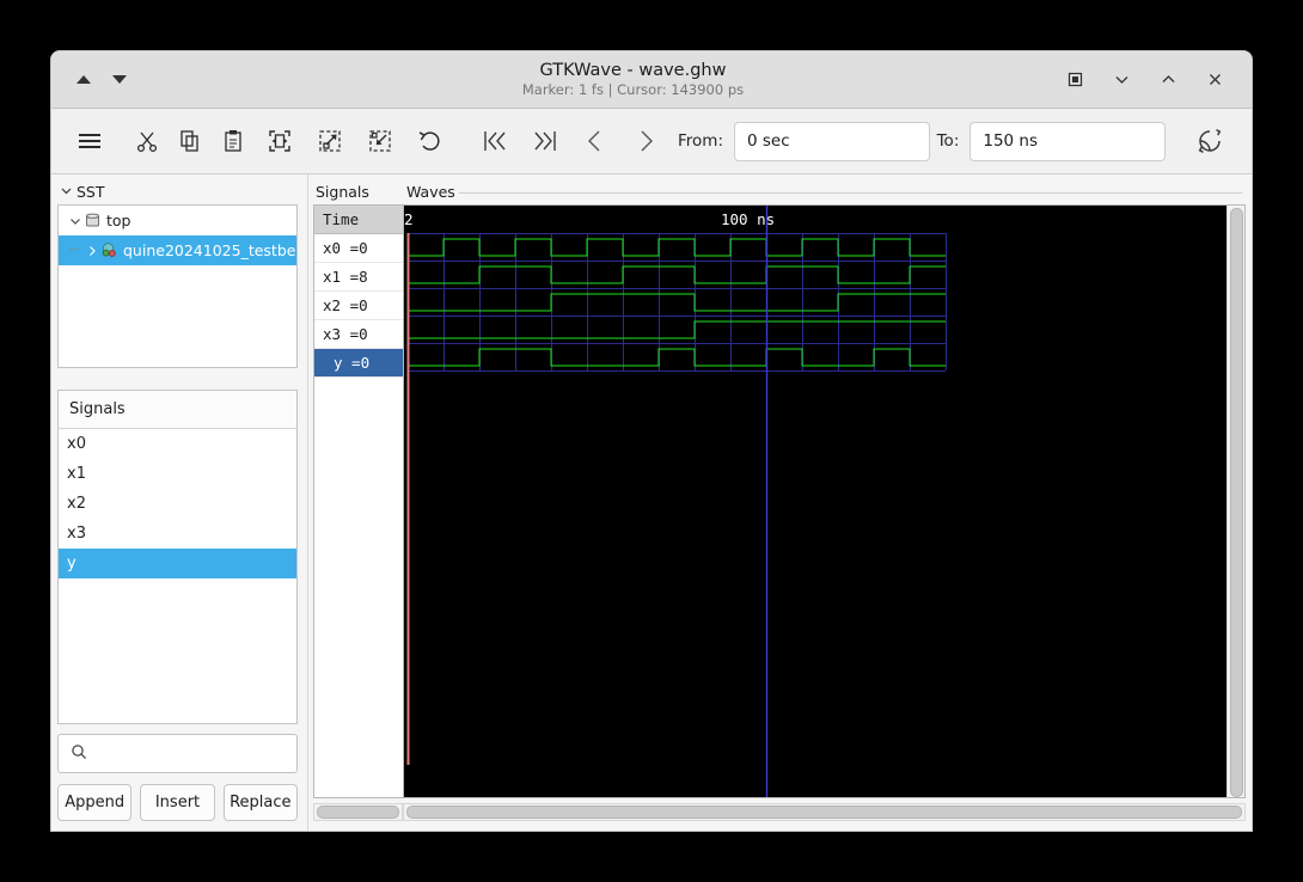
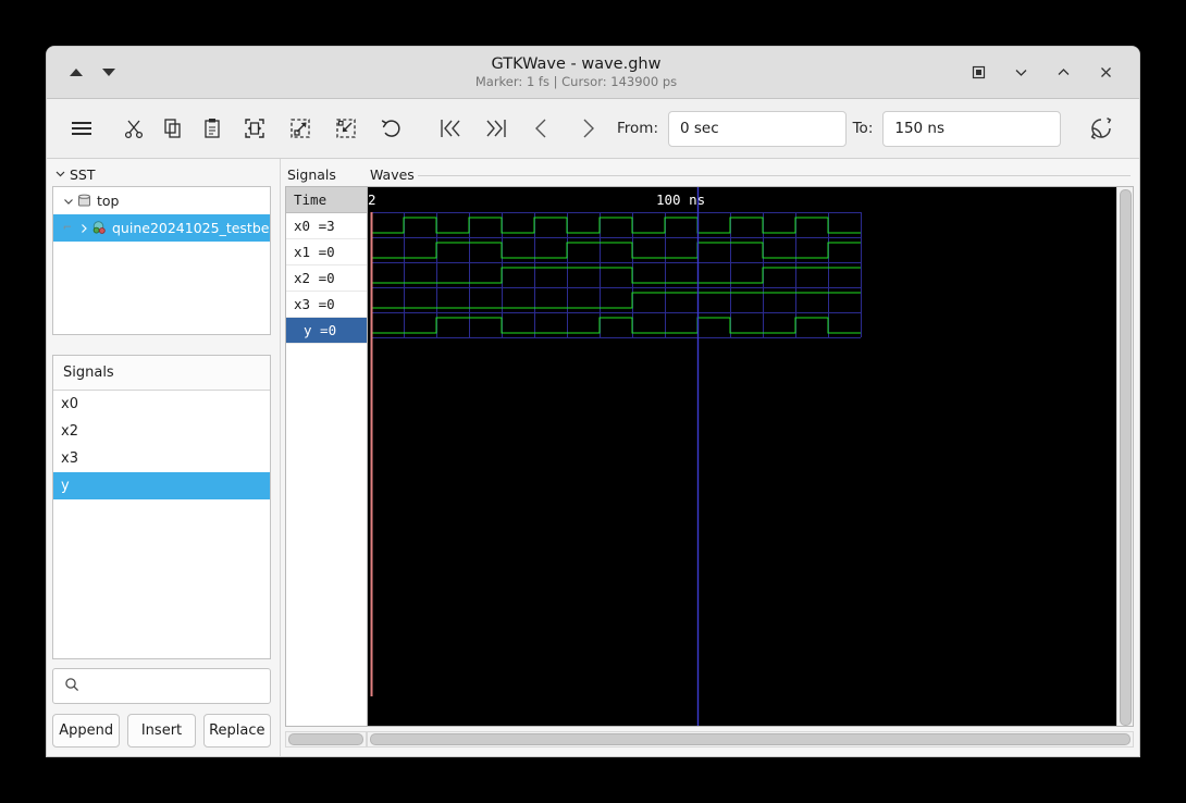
  GTKWave - wave.ghw
  Marker: 1 fs | Cursor: 143900 ps
  From:
  0 sec
  To:
  150 ns
  SST
  top
  ⌐
  quine20241025_testbe
  Signals
  x0
- x1
  x2
  x3
  y
  Append
  Insert
  Replace
  Signals
  Time
- x0 =0
+ x0 =3
- x1 =8
+ x1 =0
  x2 =0
  x3 =0
  y =0
  Waves
  2
  100 ns
